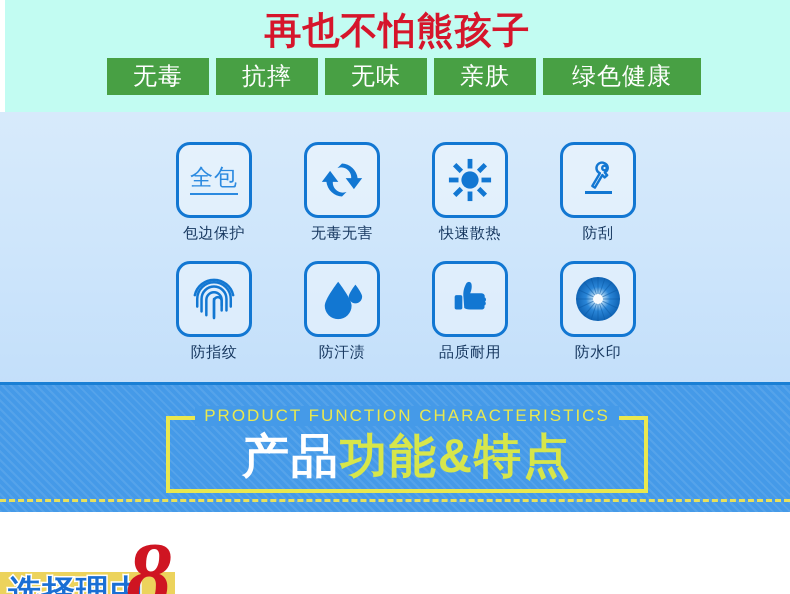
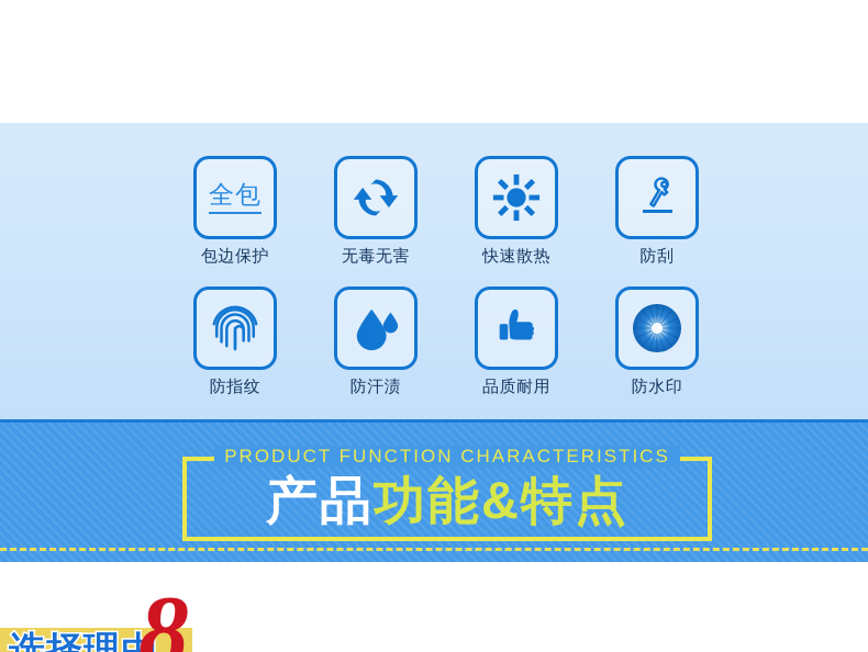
- 再也不怕熊孩子
- 无毒
- 抗摔
- 无味
- 亲肤
- 绿色健康
  全包
  包边保护
  无毒无害
  快速散热
  防刮
  防指纹
  防汗渍
  品质耐用
  防水印
  PRODUCT FUNCTION CHARACTERISTICS
  产品功能&特点
  选择理由
  8
